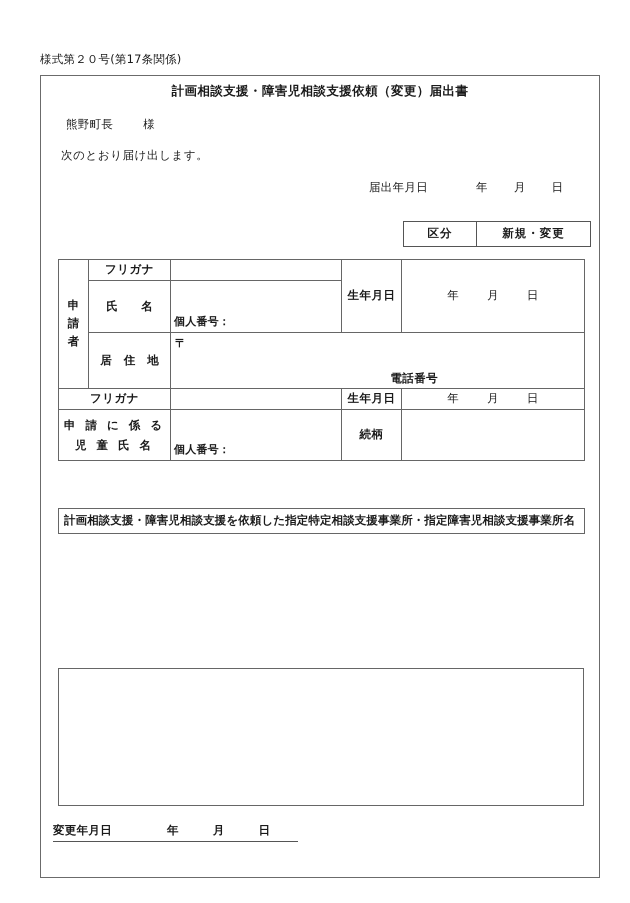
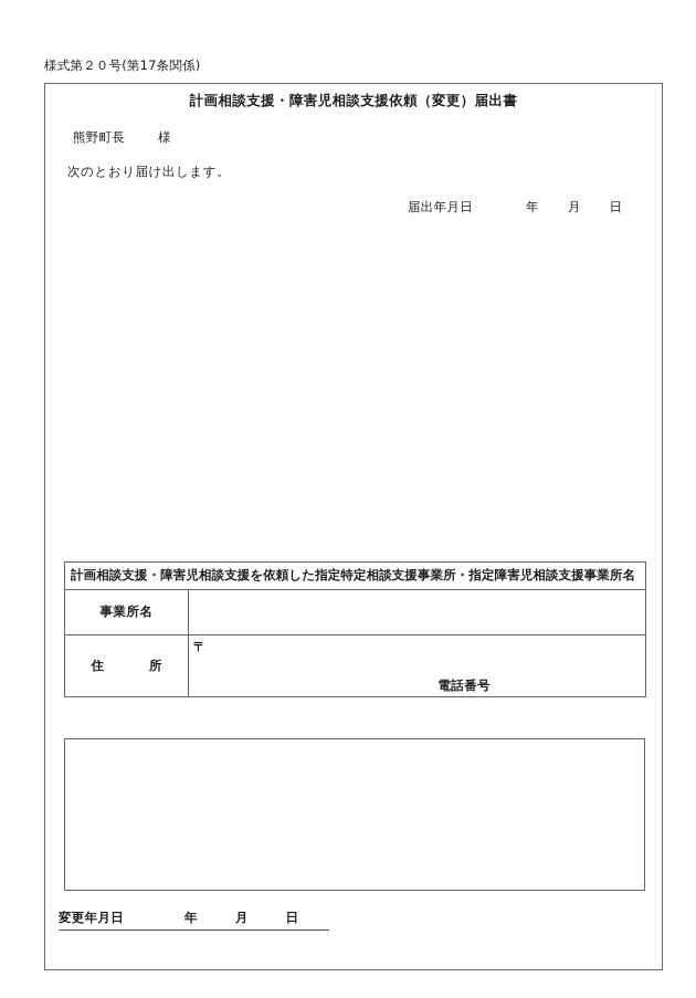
  様式第２０号(第17条関係)
  計画相談支援・障害児相談支援依頼（変更）届出書
  熊野町長 様
  次のとおり届け出します。
  届出年月日 年 月 日
- 区分	新規・変更
- 申 請 者	フリガナ		生年月日	年 月 日
- 氏 名	個人番号：
- 居 住 地	〒 電話番号
- フリガナ		生年月日	年 月 日
- 申 請 に 係 る 児 童 氏 名	個人番号：	続柄
  計画相談支援・障害児相談支援を依頼した指定特定相談支援事業所・指定障害児相談支援事業所名
+ 事業所名
+ 住 所	〒 電話番号
  変更年月日 年 月 日
